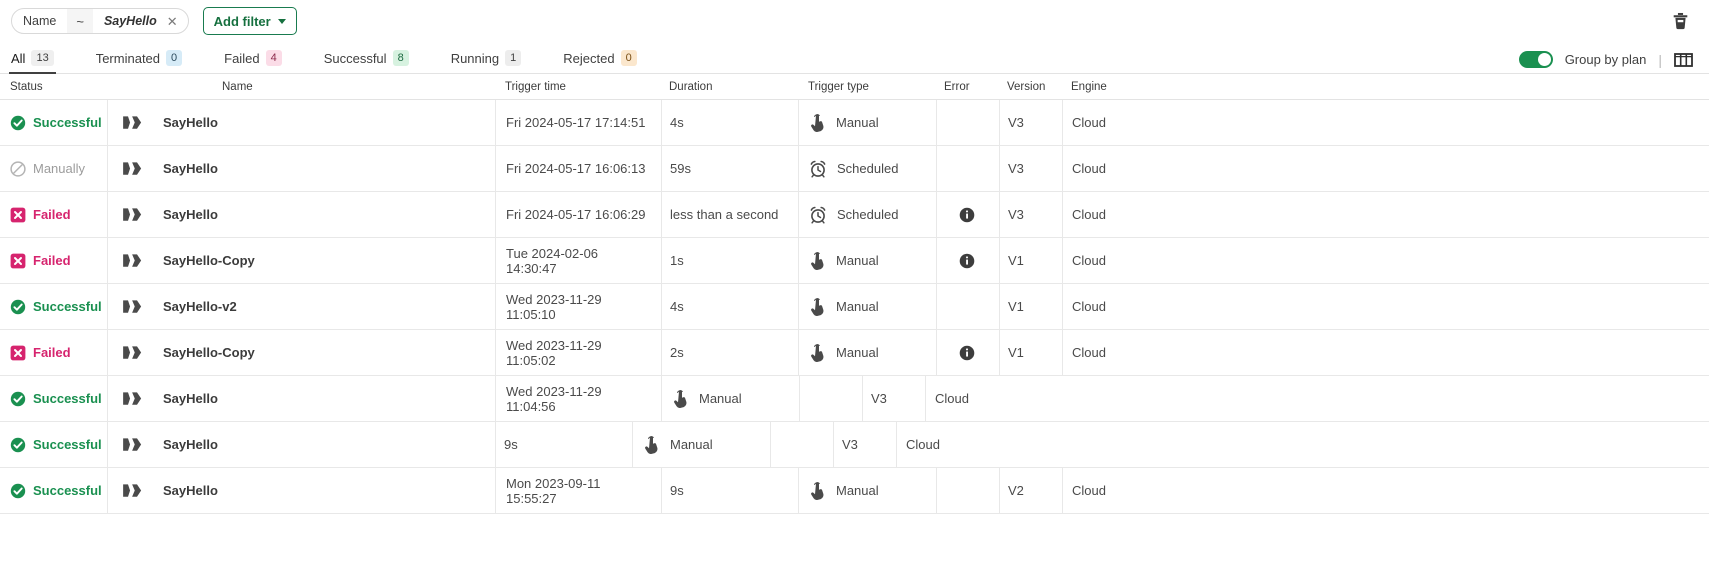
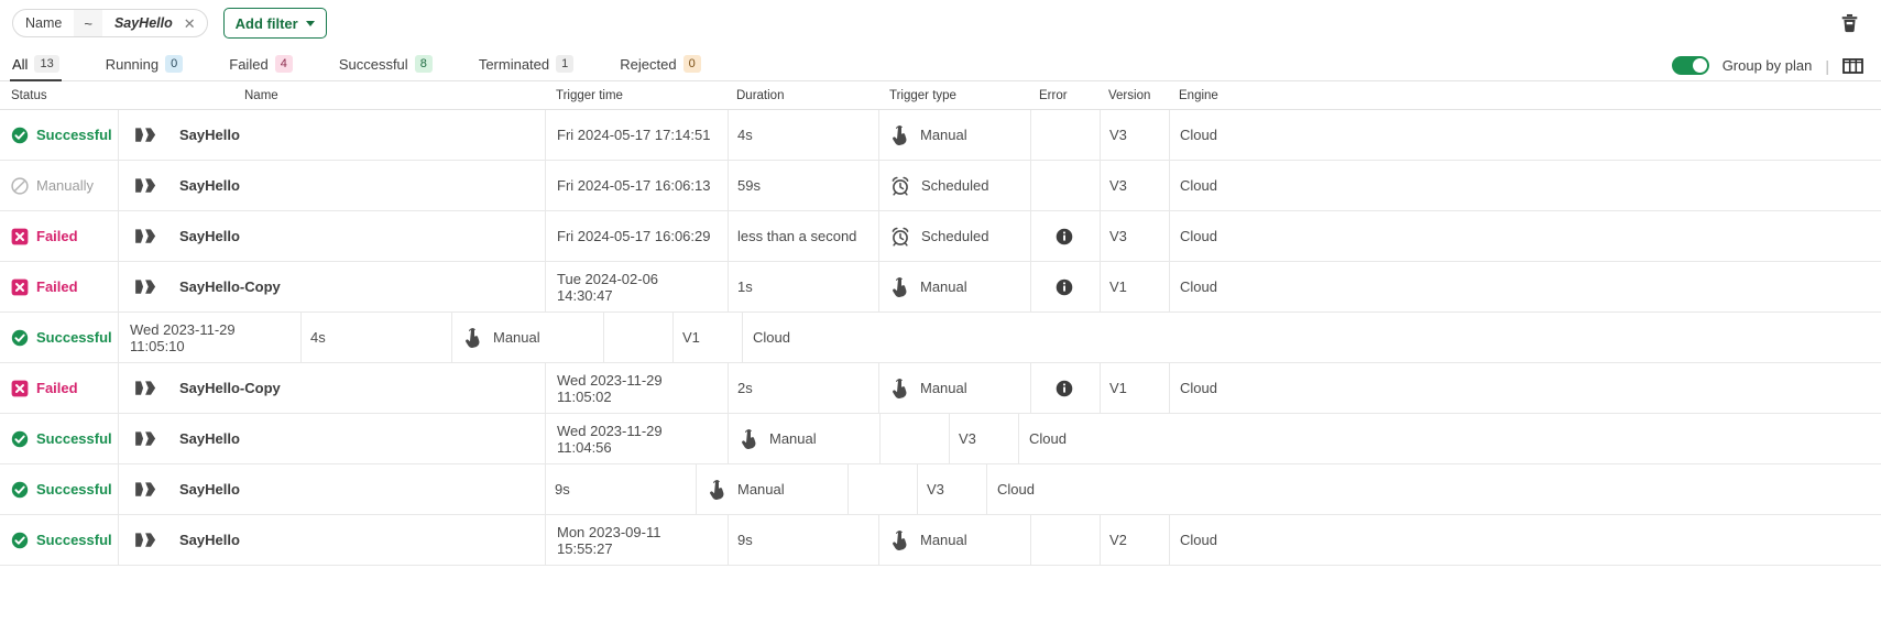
  Name
  ~
  SayHello
  ✕
  Add filter
  All
  13
- Terminated
+ Running
  0
  Failed
  4
  Successful
  8
- Running
+ Terminated
  1
  Rejected
  0
  Group by plan
  |
  Status
  Name
  Trigger time
  Duration
  Trigger type
  Error
  Version
  Engine
  Successful
  SayHello
  Fri 2024-05-17 17:14:51
  4s
  Manual
  V3
  Cloud
  Manually
  SayHello
  Fri 2024-05-17 16:06:13
  59s
  Scheduled
  V3
  Cloud
  Failed
  SayHello
  Fri 2024-05-17 16:06:29
  less than a second
  Scheduled
  V3
  Cloud
  Failed
  SayHello-Copy
  Tue 2024-02-06 14:30:47
  1s
  Manual
  V1
  Cloud
  Successful
- SayHello-v2
  Wed 2023-11-29 11:05:10
  4s
  Manual
  V1
  Cloud
  Failed
  SayHello-Copy
  Wed 2023-11-29 11:05:02
  2s
  Manual
  V1
  Cloud
  Successful
  SayHello
  Wed 2023-11-29 11:04:56
  Manual
  V3
  Cloud
  Successful
  SayHello
  9s
  Manual
  V3
  Cloud
  Successful
  SayHello
  Mon 2023-09-11 15:55:27
  9s
  Manual
  V2
  Cloud
